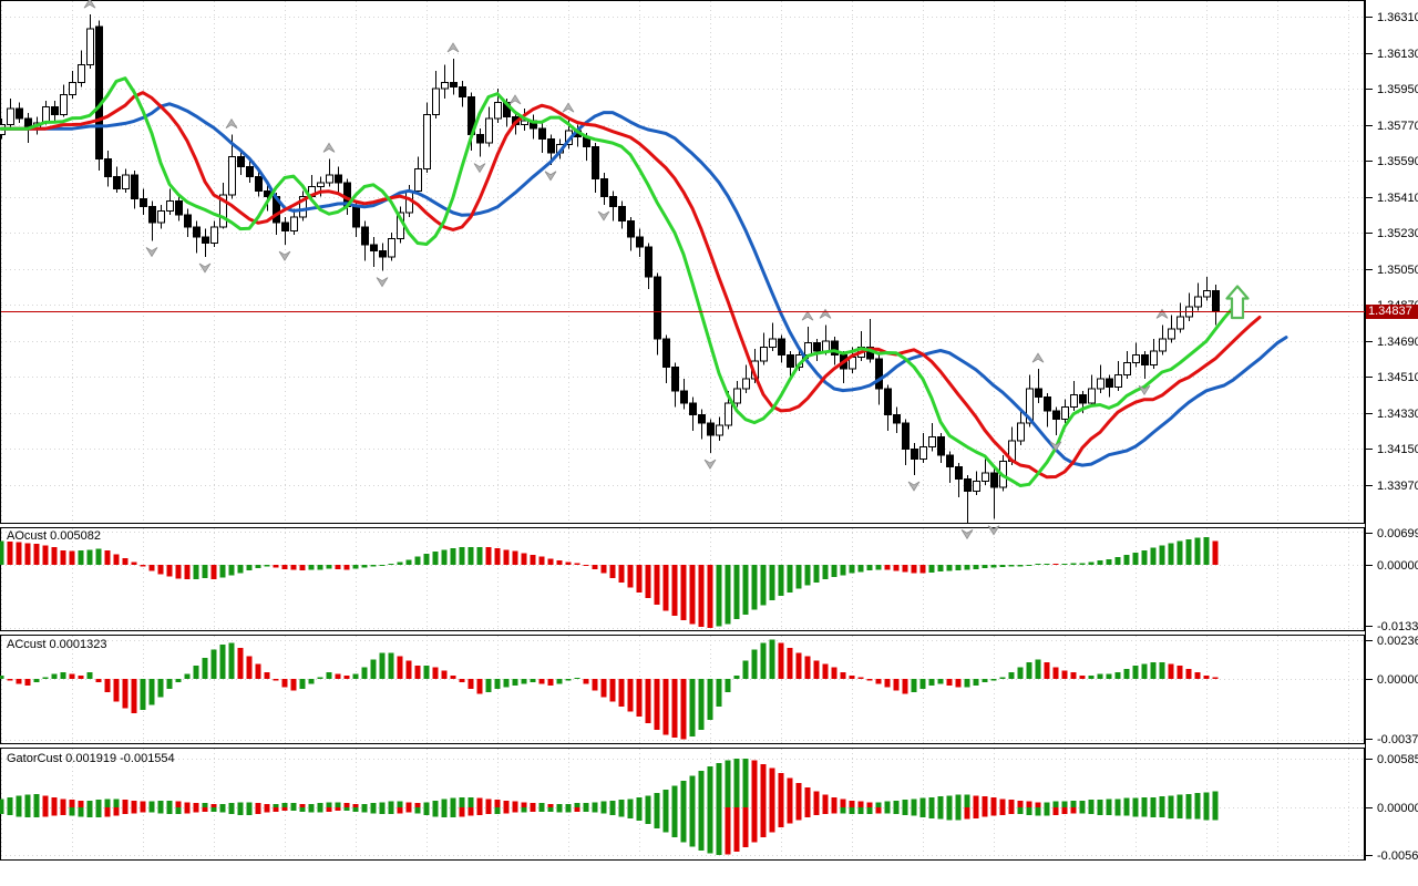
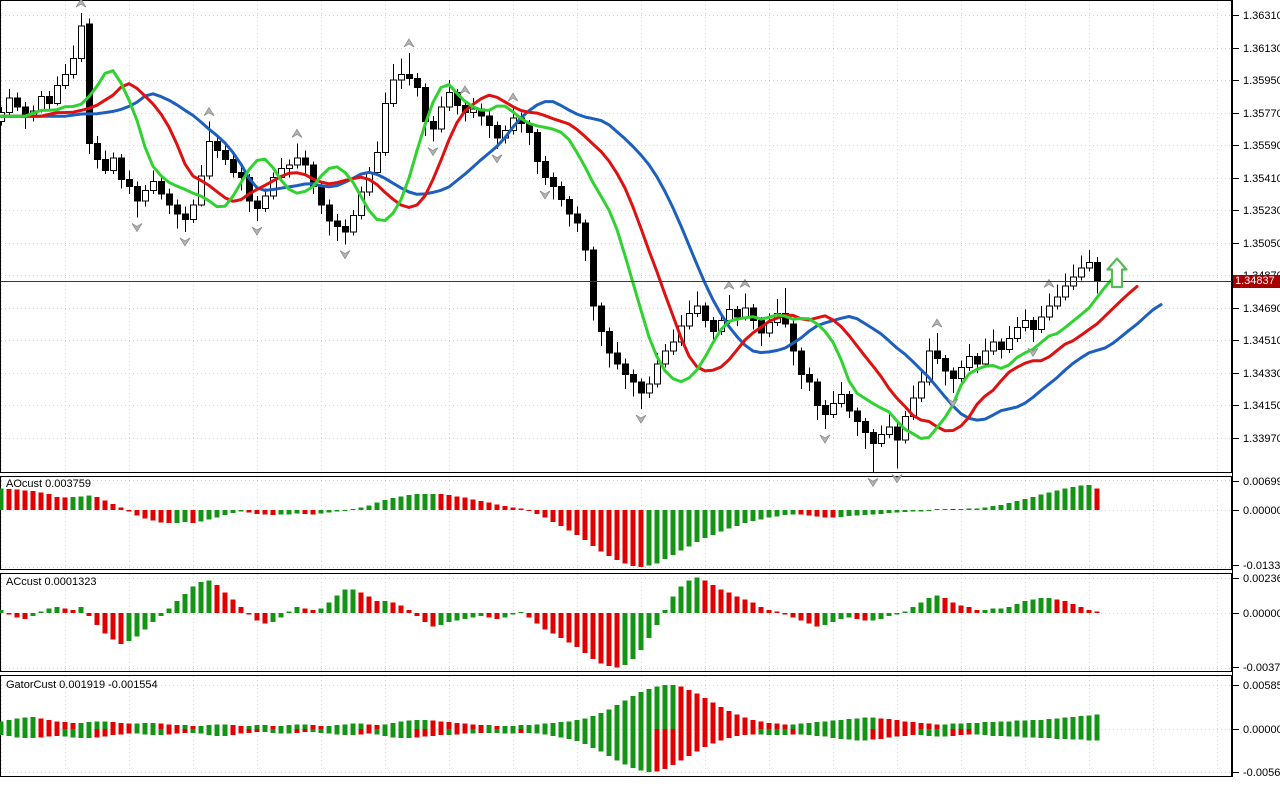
  1.3631
  1.3613
  1.3595
  1.3577
  1.3559
  1.3541
  1.3523
  1.3505
  1.3469
  1.3451
  1.3433
  1.3415
  1.3397
  0.0069
  0.0000
  -0.0133
  -0.0037
  0.0058
  0.0000
  -0.0056
- AOcust 0.005082
+ AOcust 0.003759
  ACcust 0.0001323
  GatorCust 0.001919 -0.001554
  1.34837
